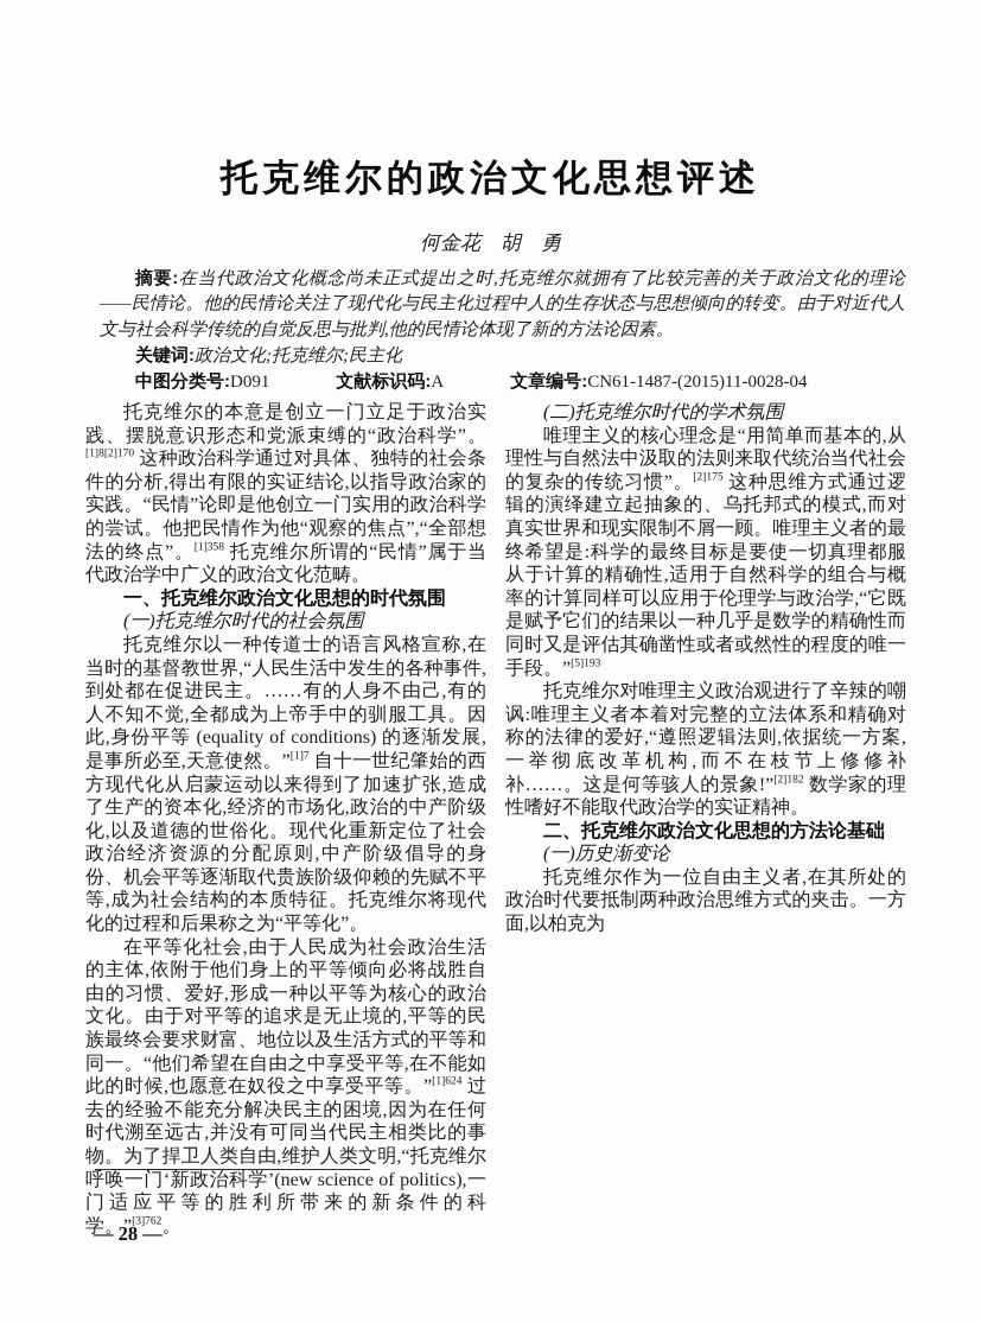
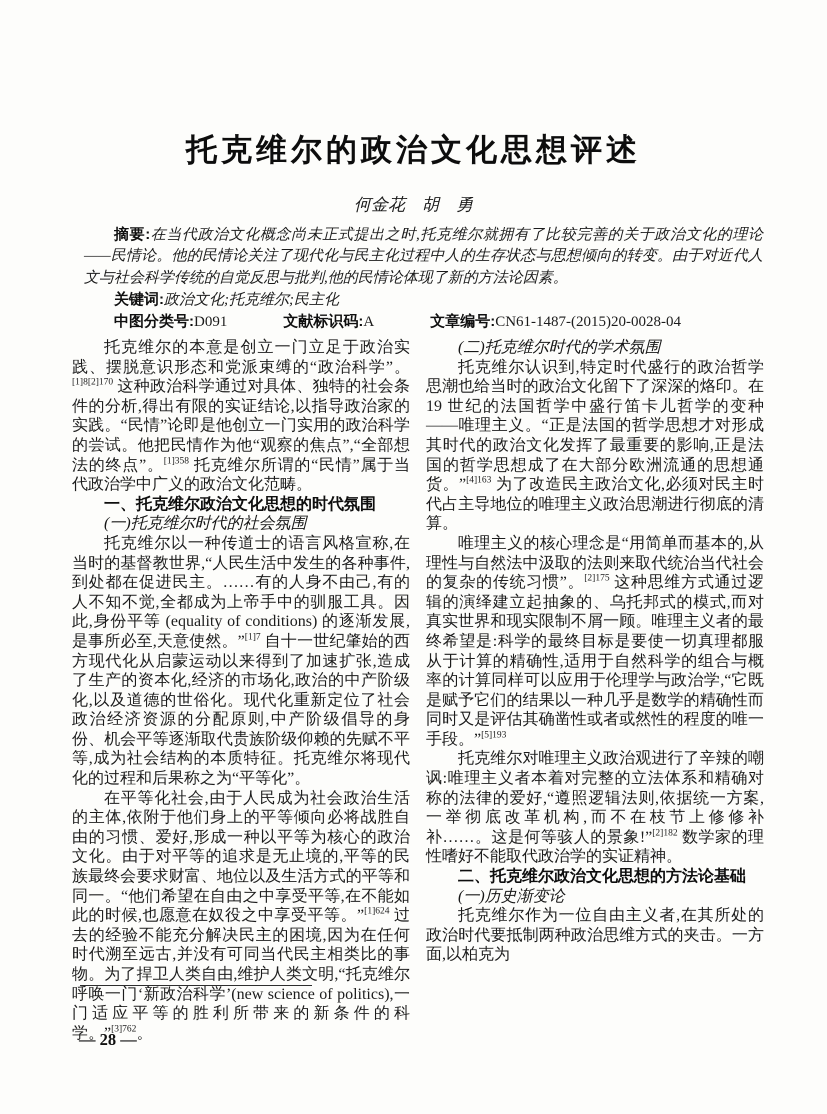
  托克维尔的政治文化思想评述
  何金花 胡 勇
  摘要:在当代政治文化概念尚未正式提出之时,托克维尔就拥有了比较完善的关于政治文化的理论——民情论。他的民情论关注了现代化与民主化过程中人的生存状态与思想倾向的转变。由于对近代人文与社会科学传统的自觉反思与批判,他的民情论体现了新的方法论因素。
  关键词:政治文化;托克维尔;民主化
- 中图分类号:D091 文献标识码:A 文章编号:CN61-1487-(2015)11-0028-04
+ 中图分类号:D091 文献标识码:A 文章编号:CN61-1487-(2015)20-0028-04
  托克维尔的本意是创立一门立足于政治实践、摆脱意识形态和党派束缚的“政治科学”。[1]8[2]170 这种政治科学通过对具体、独特的社会条件的分析,得出有限的实证结论,以指导政治家的实践。“民情”论即是他创立一门实用的政治科学的尝试。他把民情作为他“观察的焦点”,“全部想法的终点”。[1]358 托克维尔所谓的“民情”属于当代政治学中广义的政治文化范畴。
  一、托克维尔政治文化思想的时代氛围
  (一)托克维尔时代的社会氛围
  托克维尔以一种传道士的语言风格宣称,在当时的基督教世界,“人民生活中发生的各种事件,到处都在促进民主。……有的人身不由己,有的人不知不觉,全都成为上帝手中的驯服工具。因此,身份平等 (equality of conditions) 的逐渐发展,是事所必至,天意使然。”[1]7 自十一世纪肇始的西方现代化从启蒙运动以来得到了加速扩张,造成了生产的资本化,经济的市场化,政治的中产阶级化,以及道德的世俗化。现代化重新定位了社会政治经济资源的分配原则,中产阶级倡导的身份、机会平等逐渐取代贵族阶级仰赖的先赋不平等,成为社会结构的本质特征。托克维尔将现代化的过程和后果称之为“平等化”。
  在平等化社会,由于人民成为社会政治生活的主体,依附于他们身上的平等倾向必将战胜自由的习惯、爱好,形成一种以平等为核心的政治文化。由于对平等的追求是无止境的,平等的民族最终会要求财富、地位以及生活方式的平等和同一。“他们希望在自由之中享受平等,在不能如此的时候,也愿意在奴役之中享受平等。”[1]624 过去的经验不能充分解决民主的困境,因为在任何时代溯至远古,并没有可同当代民主相类比的事物。为了捍卫人类自由,维护人类文明,“托克维尔呼唤一门‘新政治科学’(new science of politics),一门适应平等的胜利所带来的新条件的科学。”[3]762。
  (二)托克维尔时代的学术氛围
+ 托克维尔认识到,特定时代盛行的政治哲学思潮也给当时的政治文化留下了深深的烙印。在 19 世纪的法国哲学中盛行笛卡儿哲学的变种——唯理主义。“正是法国的哲学思想才对形成其时代的政治文化发挥了最重要的影响,正是法国的哲学思想成了在大部分欧洲流通的思想通货。”[4]163 为了改造民主政治文化,必须对民主时代占主导地位的唯理主义政治思潮进行彻底的清算。
  唯理主义的核心理念是“用简单而基本的,从理性与自然法中汲取的法则来取代统治当代社会的复杂的传统习惯”。[2]175 这种思维方式通过逻辑的演绎建立起抽象的、乌托邦式的模式,而对真实世界和现实限制不屑一顾。唯理主义者的最终希望是:科学的最终目标是要使一切真理都服从于计算的精确性,适用于自然科学的组合与概率的计算同样可以应用于伦理学与政治学,“它既是赋予它们的结果以一种几乎是数学的精确性而同时又是评估其确凿性或者或然性的程度的唯一手段。”[5]193
  托克维尔对唯理主义政治观进行了辛辣的嘲讽:唯理主义者本着对完整的立法体系和精确对称的法律的爱好,“遵照逻辑法则,依据统一方案,一举彻底改革机构,而不在枝节上修修补补……。这是何等骇人的景象!”[2]182 数学家的理性嗜好不能取代政治学的实证精神。
  二、托克维尔政治文化思想的方法论基础
  (一)历史渐变论
  托克维尔作为一位自由主义者,在其所处的政治时代要抵制两种政治思维方式的夹击。一方面,以柏克为
  — 28 —
